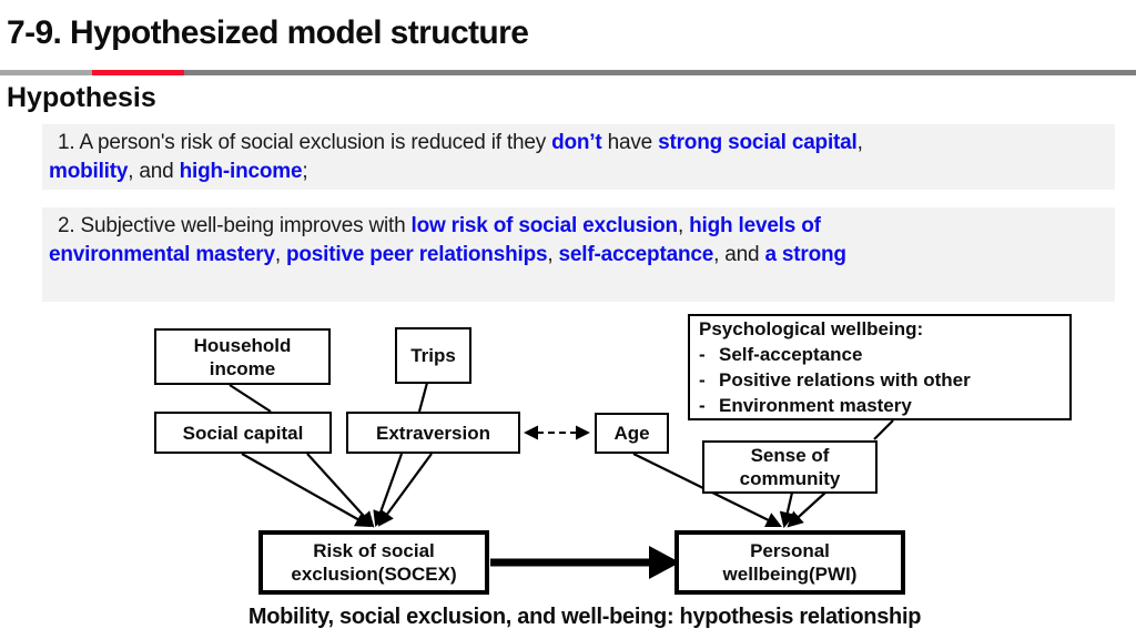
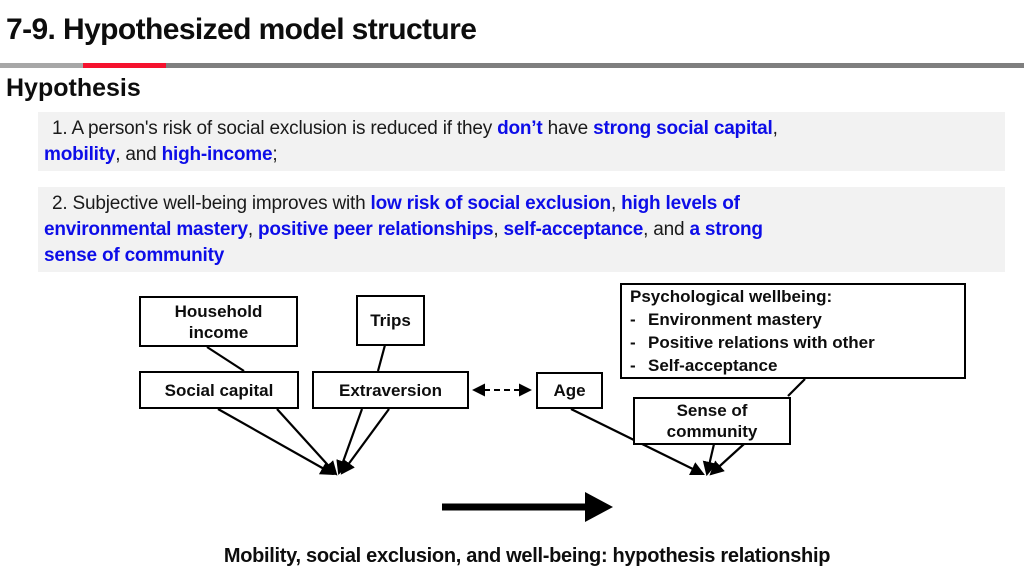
  7-9. Hypothesized model structure
  Hypothesis
  1. A person's risk of social exclusion is reduced if they don’t have strong social capital,
  mobility, and high-income;
  2. Subjective well-being improves with low risk of social exclusion, high levels of
  environmental mastery, positive peer relationships, self-acceptance, and a strong
+ sense of community
  Household
  income
  Trips
  Social capital
  Extraversion
  Age
  Psychological wellbeing:
  -
- Self-acceptance
+ Environment mastery
  -
  Positive relations with other
  -
- Environment mastery
+ Self-acceptance
  Sense of
  community
- Risk of social
- exclusion(SOCEX)
- Personal
- wellbeing(PWI)
  Mobility, social exclusion, and well-being: hypothesis relationship
